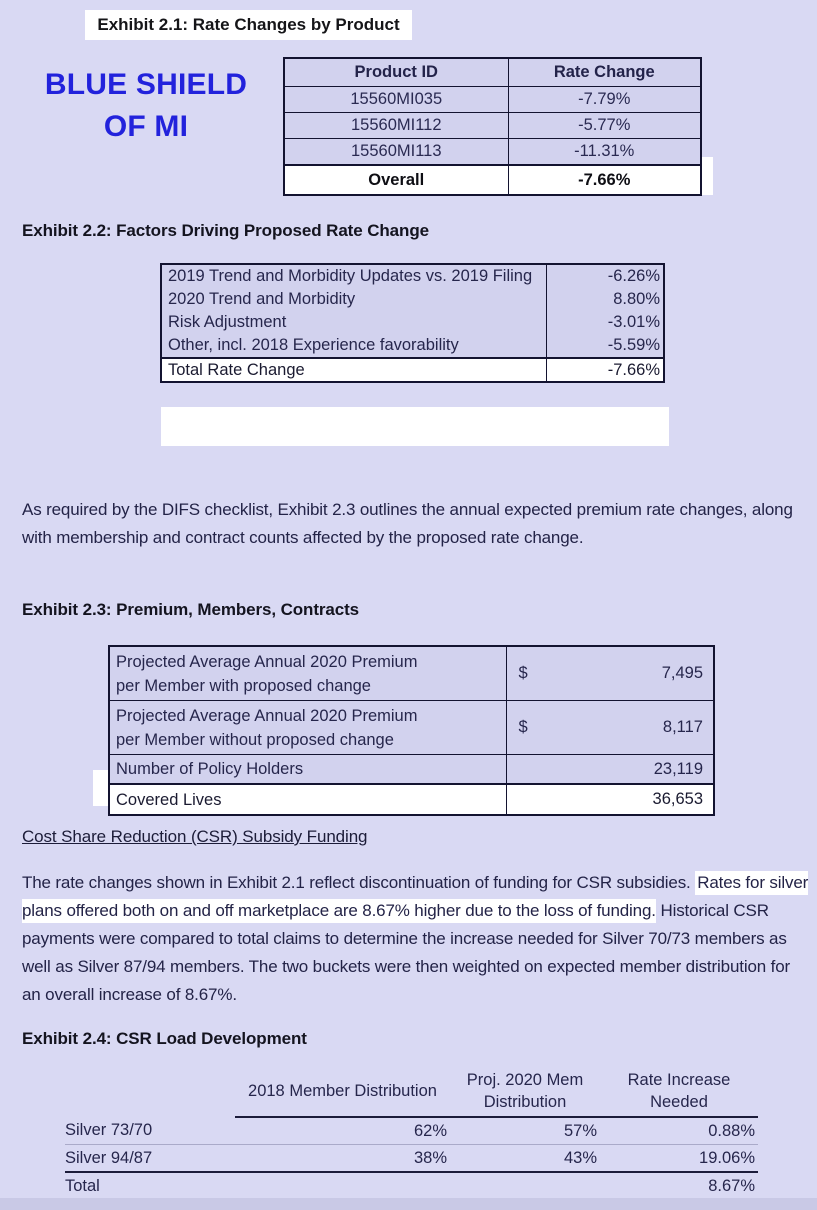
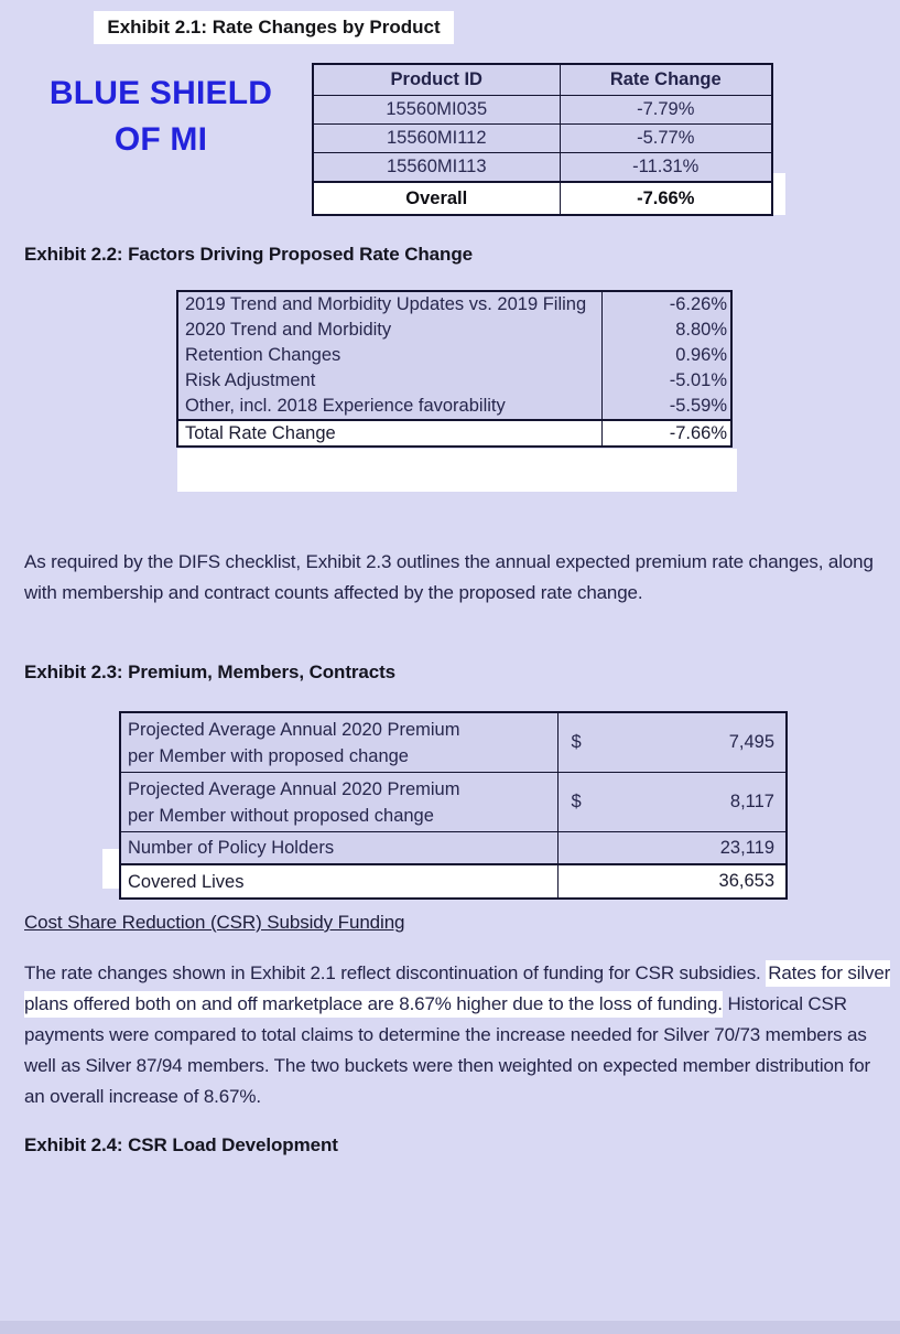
  Exhibit 2.1: Rate Changes by Product
  BLUE SHIELD
  OF MI
  Product ID	Rate Change
  15560MI035	-7.79%
  15560MI112	-5.77%
  15560MI113	-11.31%
  Overall	-7.66%
  Exhibit 2.2: Factors Driving Proposed Rate Change
  2019 Trend and Morbidity Updates vs. 2019 Filing	-6.26%
  2020 Trend and Morbidity	8.80%
+ Retention Changes	0.96%
- Risk Adjustment	-3.01%
+ Risk Adjustment	-5.01%
  Other, incl. 2018 Experience favorability	-5.59%
  Total Rate Change	-7.66%
  As required by the DIFS checklist, Exhibit 2.3 outlines the annual expected premium rate changes, along with membership and contract counts affected by the proposed rate change.
  Exhibit 2.3: Premium, Members, Contracts
  Projected Average Annual 2020 Premium per Member with proposed change	$ 7,495
  Projected Average Annual 2020 Premium per Member without proposed change	$ 8,117
  Number of Policy Holders	23,119
  Covered Lives	36,653
  Cost Share Reduction (CSR) Subsidy Funding
  The rate changes shown in Exhibit 2.1 reflect discontinuation of funding for CSR subsidies. Rates for silver plans offered both on and off marketplace are 8.67% higher due to the loss of funding. Historical CSR payments were compared to total claims to determine the increase needed for Silver 70/73 members as well as Silver 87/94 members. The two buckets were then weighted on expected member distribution for an overall increase of 8.67%.
  Exhibit 2.4: CSR Load Development
- 	2018 Member Distribution	Proj. 2020 Mem Distribution	Rate Increase Needed
- Silver 73/70	62%	57%	0.88%
- Silver 94/87	38%	43%	19.06%
- Total			8.67%
